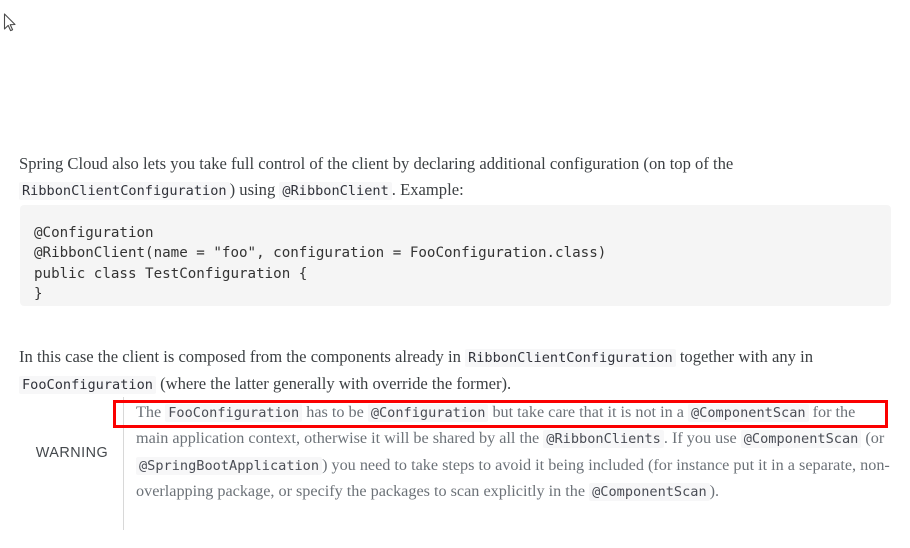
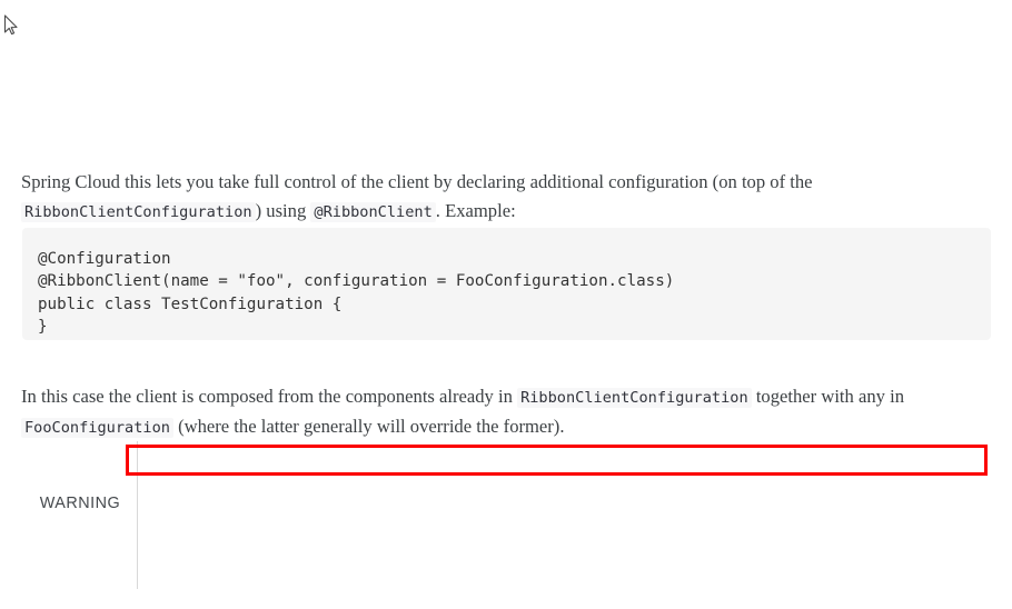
- Spring Cloud also lets you take full control of the client by declaring additional configuration (on top of the RibbonClientConfiguration ) using @RibbonClient . Example:
+ Spring Cloud this lets you take full control of the client by declaring additional configuration (on top of the RibbonClientConfiguration ) using @RibbonClient . Example:
  @Configuration
  @RibbonClient(name = "foo", configuration = FooConfiguration.class)
  public class TestConfiguration {
  }
- In this case the client is composed from the components already in RibbonClientConfiguration together with any in FooConfiguration (where the latter generally with override the former).
+ In this case the client is composed from the components already in RibbonClientConfiguration together with any in FooConfiguration (where the latter generally will override the former).
  WARNING
- The FooConfiguration has to be @Configuration but take care that it is not in a @ComponentScan for the main application context, otherwise it will be shared by all the @RibbonClients . If you use @ComponentScan (or @SpringBootApplication ) you need to take steps to avoid it being included (for instance put it in a separate, non-overlapping package, or specify the packages to scan explicitly in the @ComponentScan ).
